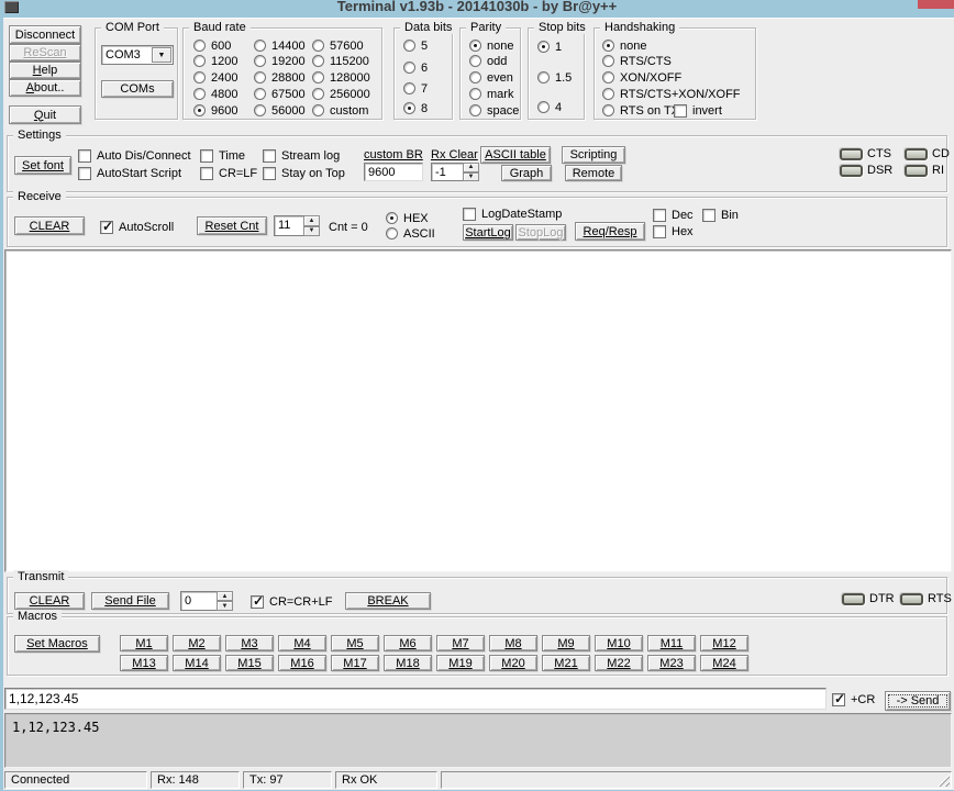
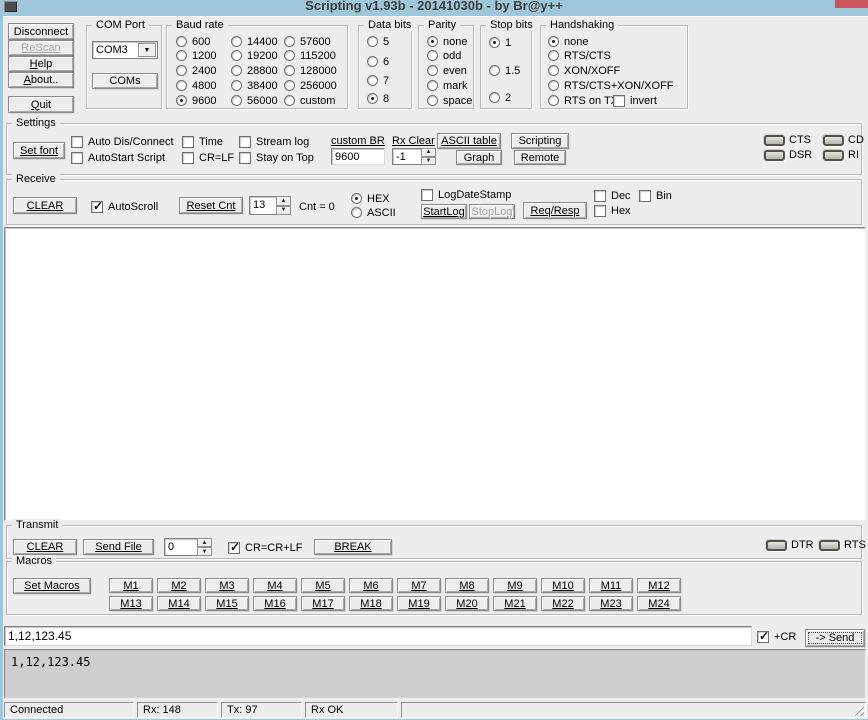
- Terminal v1.93b - 20141030b - by Br@y++
+ Scripting v1.93b - 20141030b - by Br@y++
  Disconnect
  ReScan
  Help
  About..
  Quit
  COM Port
  COM3
  COMs
  Baud rate
  600
  1200
  2400
  4800
  9600
  14400
  19200
  28800
- 67500
+ 38400
  56000
  57600
  115200
  128000
  256000
  custom
  Data bits
  5
  6
  7
  8
  Parity
  none
  odd
  even
  mark
  space
  Stop bits
  1
  1.5
- 4
+ 2
  Handshaking
  none
  RTS/CTS
  XON/XOFF
  RTS/CTS+XON/XOFF
  RTS on T
  invert
  Settings
  Set font
  Auto Dis/Connect
  AutoStart Script
  Time
  CR=LF
  Stream log
  Stay on Top
  custom BR
  9600
  Rx Clear
  -1
  ASCII table
  Scripting
  Graph
  Remote
  CTS
  CD
  DSR
  RI
  Receive
  CLEAR
  AutoScroll
  Reset Cnt
- 11
+ 13
  Cnt = 0
  HEX
  ASCII
  LogDateStamp
  StartLog
  StopLog
  Req/Resp
  Dec
  Bin
  Hex
  Transmit
  CLEAR
  Send File
  0
  CR=CR+LF
  BREAK
  DTR
  RTS
  Macros
  Set Macros
  M1
  M2
  M3
  M4
  M5
  M6
  M7
  M8
  M9
  M10
  M11
  M12
  M13
  M14
  M15
  M16
  M17
  M18
  M19
  M20
  M21
  M22
  M23
  M24
  1,12,123.45
  +CR
  -> Send
  1,12,123.45
  Connected
  Rx: 148
  Tx: 97
  Rx OK
